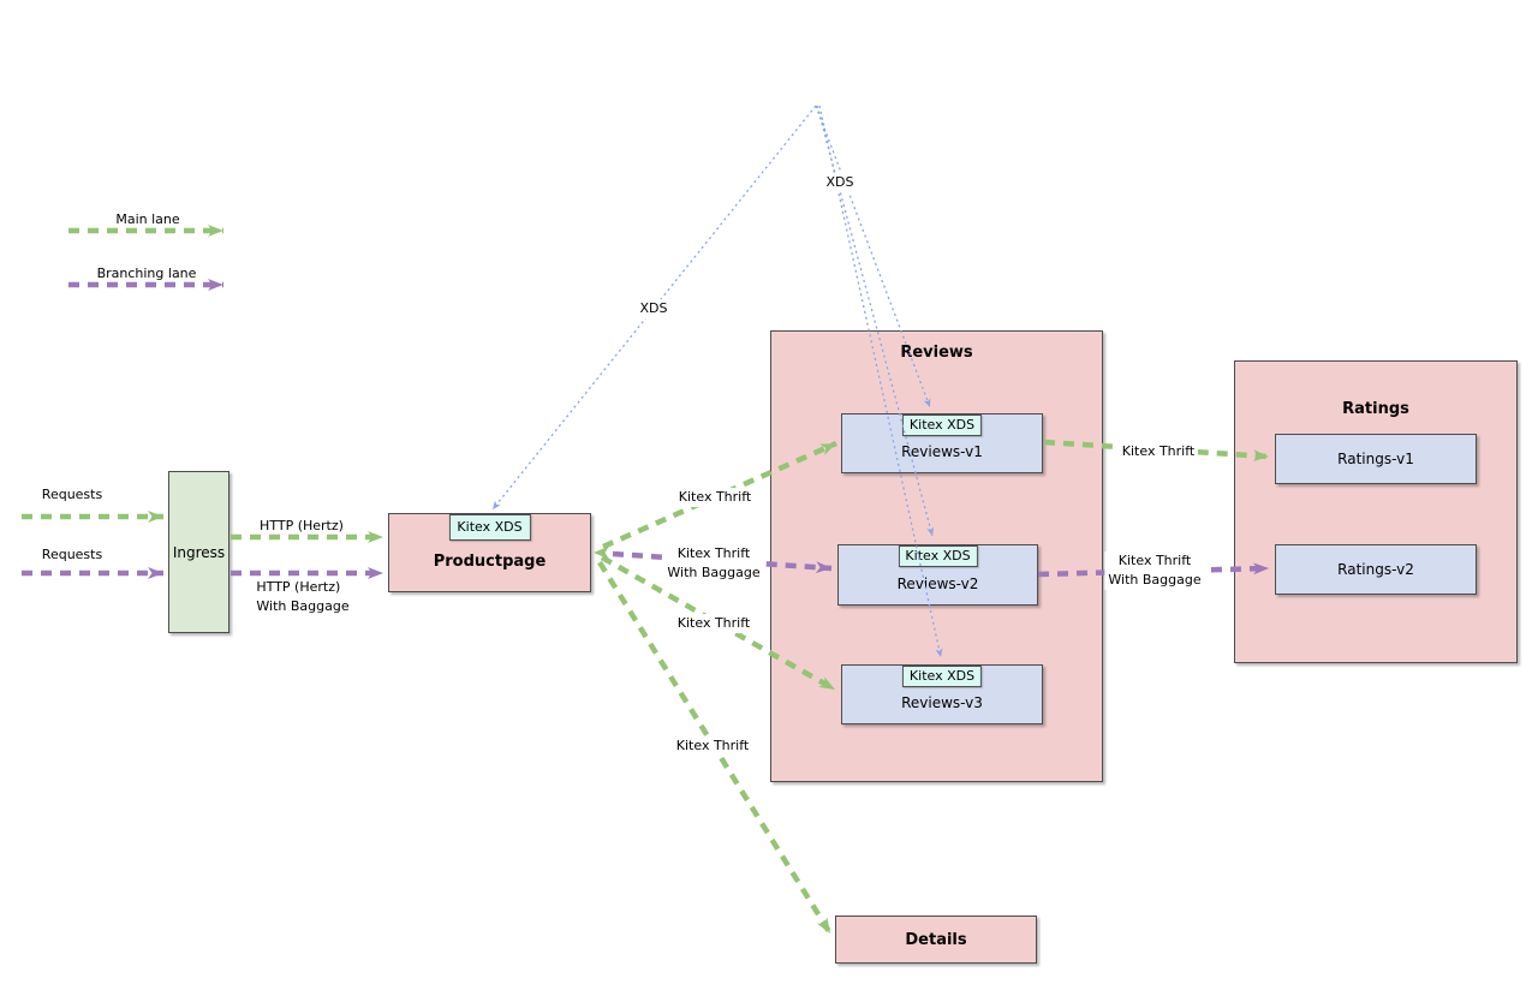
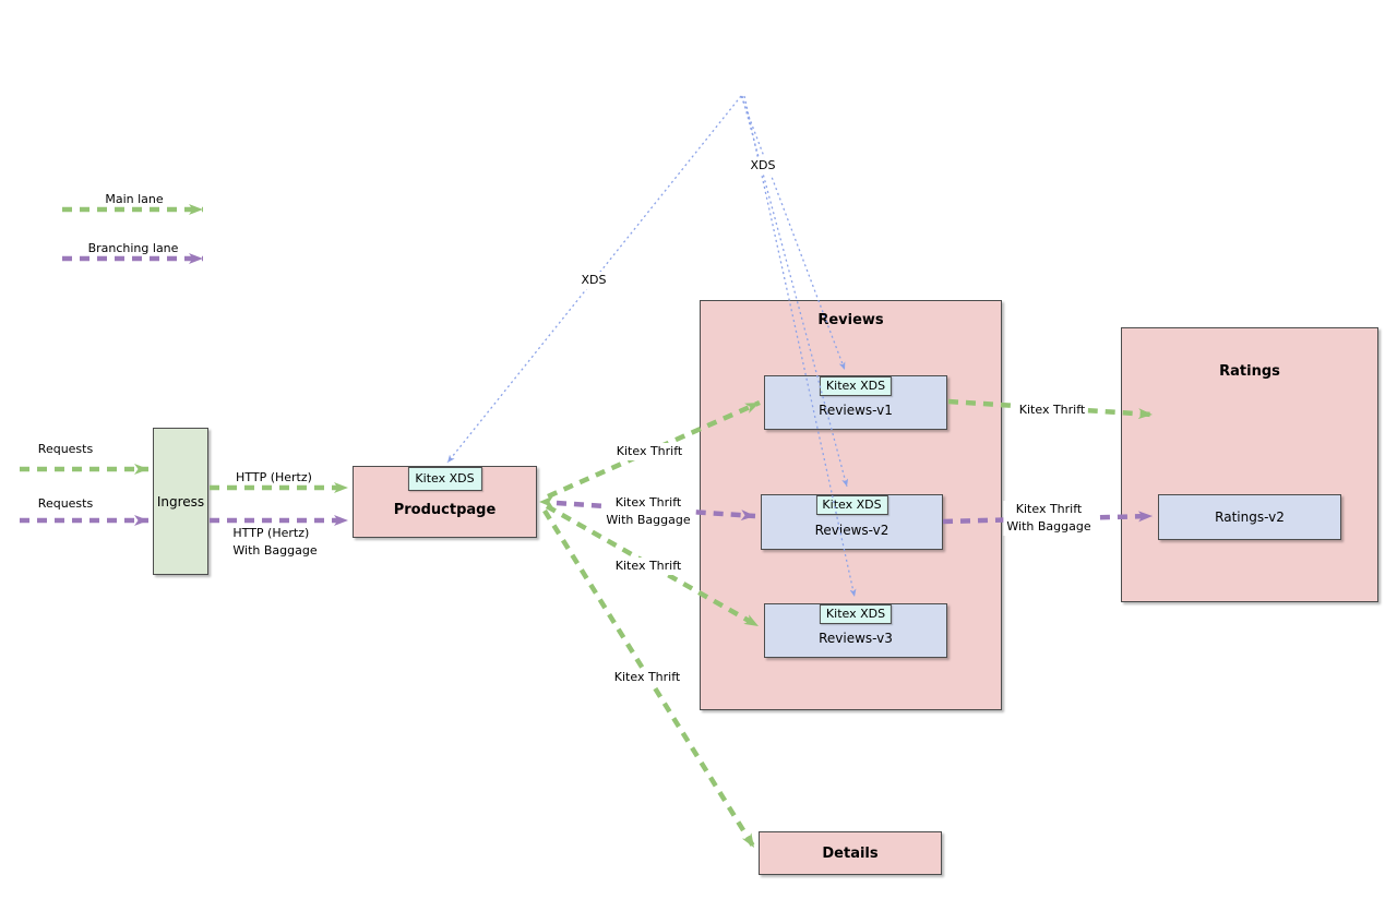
  Ingress
  Kitex XDS
  Productpage
  Reviews
  Kitex XDS
  Reviews-v1
  Kitex XDS
  Reviews-v2
  Kitex XDS
  Reviews-v3
  Ratings
- Ratings-v1
  Ratings-v2
  Details
  Main lane
  Branching lane
  Requests
  Requests
  HTTP (Hertz)
  HTTP (Hertz)
  With Baggage
  Kitex Thrift
  Kitex Thrift
  With Baggage
  Kitex Thrift
  Kitex Thrift
  Kitex Thrift
  Kitex Thrift
  With Baggage
  XDS
  XDS
